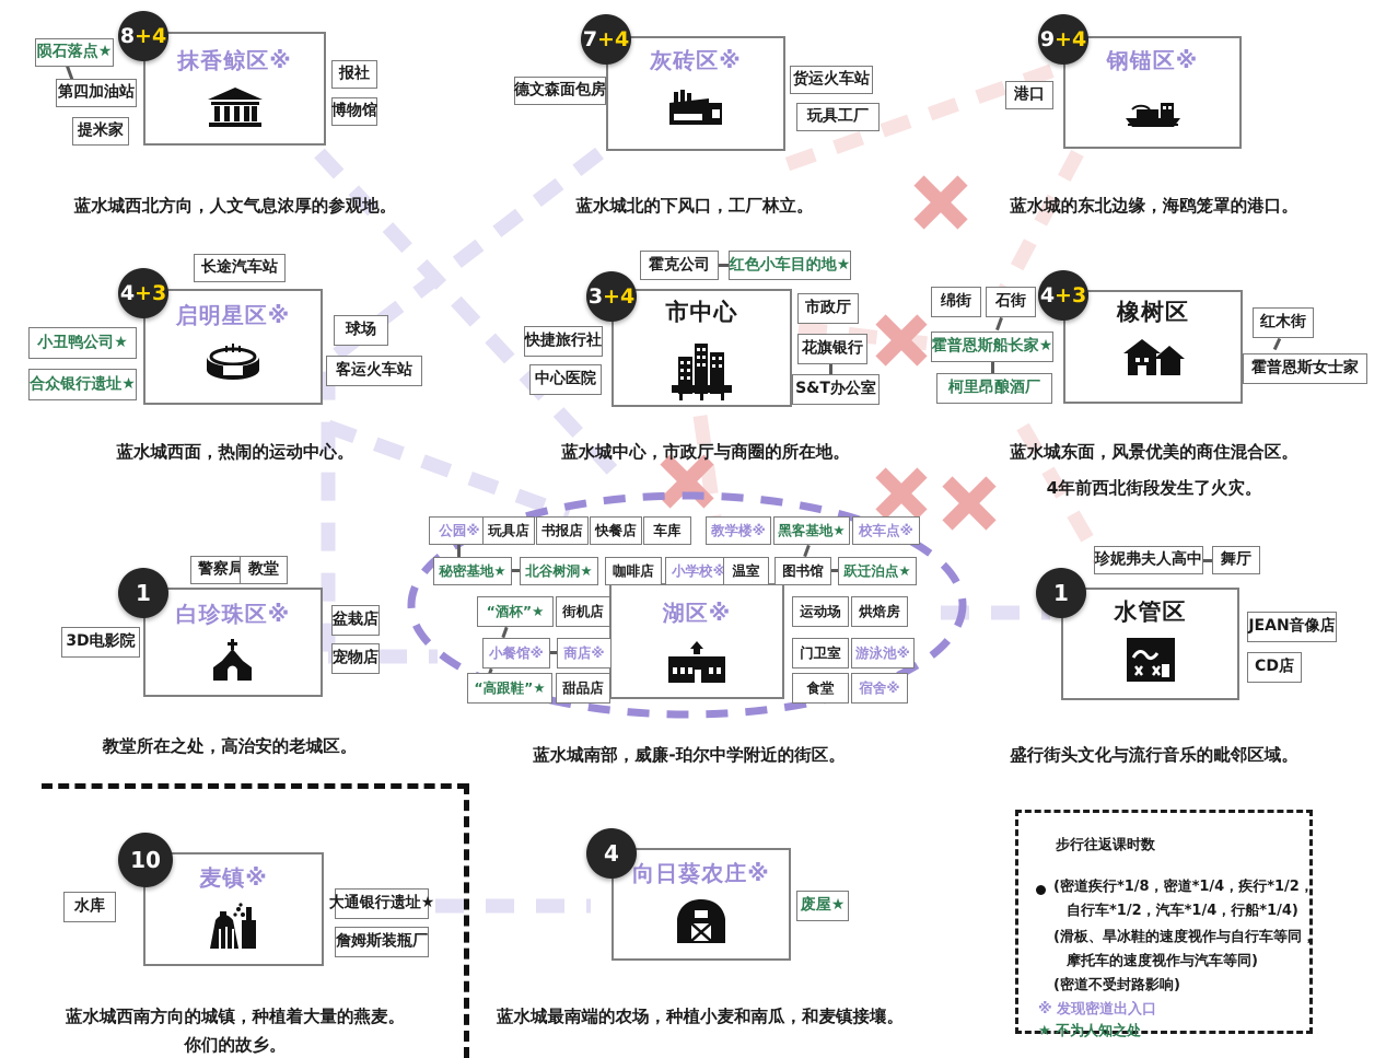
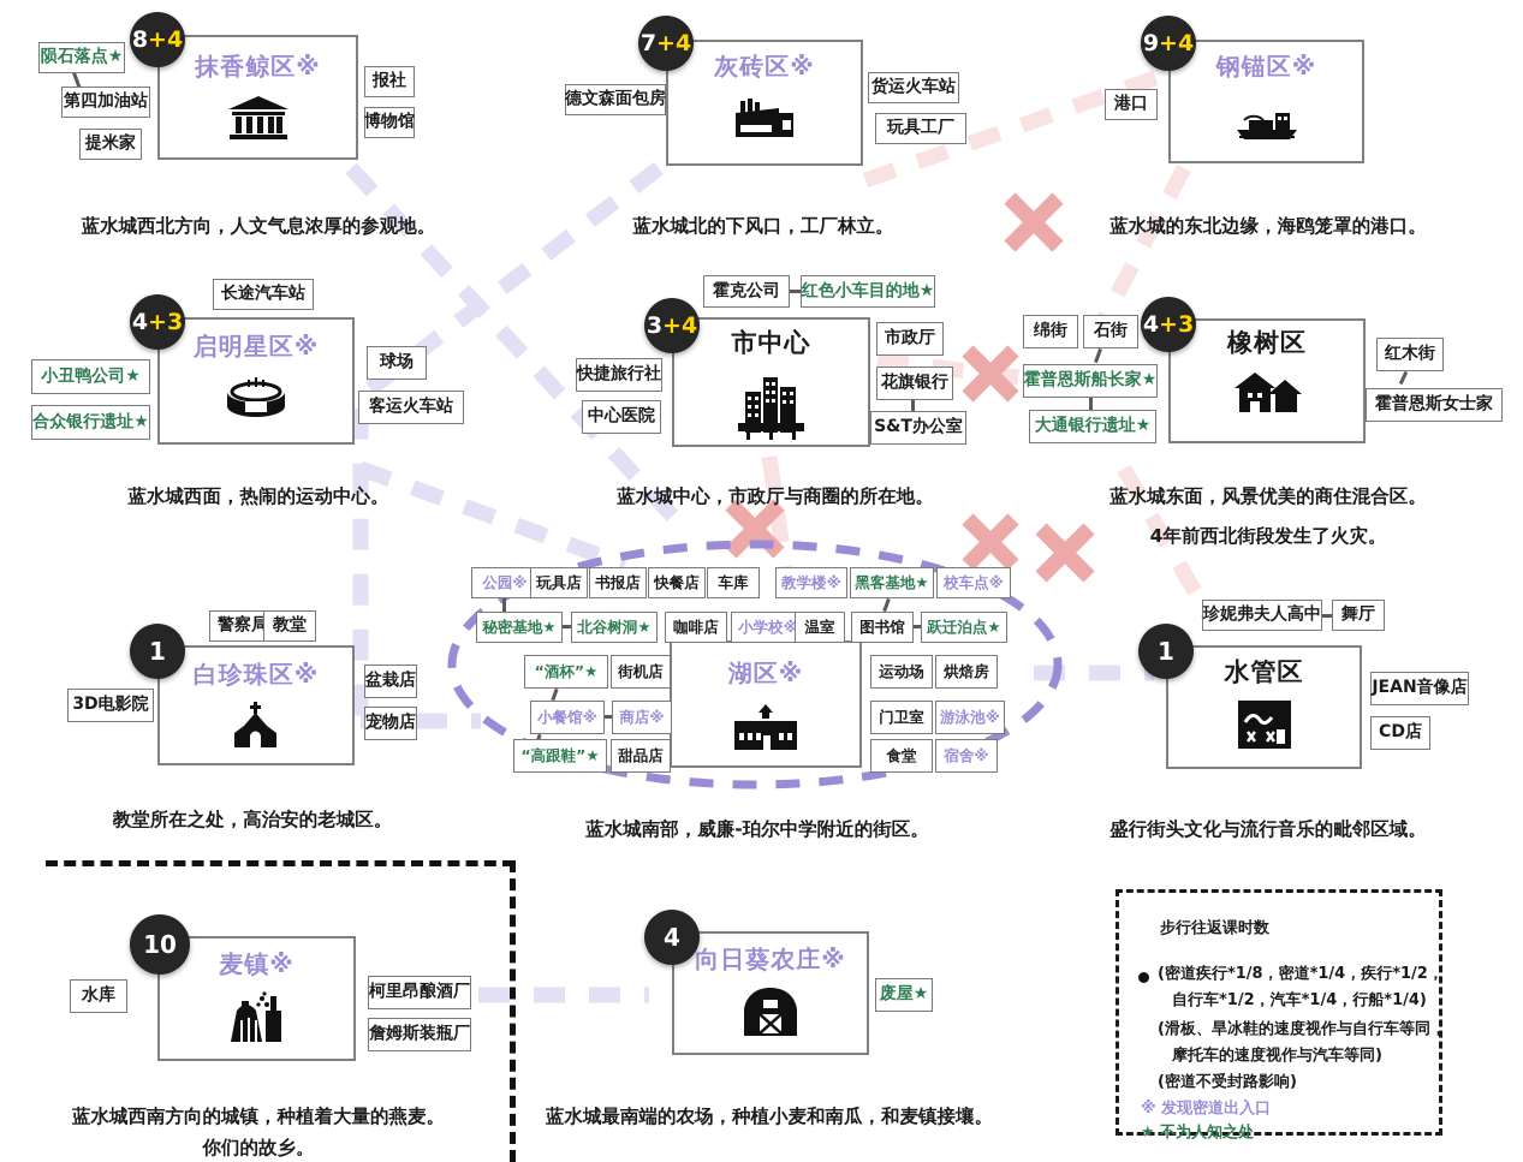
  抹香鲸区※
  8
  +4
  陨石落点★
  第四加油站
  提米家
  报社
  博物馆
  蓝水城西北方向，人文气息浓厚的参观地。
  灰砖区※
  7
  +4
  德文森面包房
  货运火车站
  玩具工厂
  蓝水城北的下风口，工厂林立。
  钢锚区※
  9
  +4
  港口
  蓝水城的东北边缘，海鸥笼罩的港口。
  启明星区※
  4
  +3
  长途汽车站
  小丑鸭公司★
  合众银行遗址★
  球场
  客运火车站
  蓝水城西面，热闹的运动中心。
  市中心
  3
  +4
  霍克公司
  红色小车目的地★
  快捷旅行社
  中心医院
  市政厅
  花旗银行
  S&T办公室
  蓝水城中心，市政厅与商圈的所在地。
  橡树区
  4
  +3
  绵街
  石街
  霍普恩斯船长家★
- 柯里昂酿酒厂
+ 大通银行遗址★
  红木街
  霍普恩斯女士家
  蓝水城东面，风景优美的商住混合区。
  4年前西北街段发生了火灾。
  白珍珠区※
  1
  警察局
  教堂
  3D电影院
  盆栽店
  宠物店
  教堂所在之处，高治安的老城区。
  湖区※
  公园※
  玩具店
  书报店
  快餐店
  车库
  教学楼※
  黑客基地★
  校车点※
  秘密基地★
  北谷树洞★
  咖啡店
  小学校※
  温室
  图书馆
  跃迁泊点★
  “酒杯”★
  街机店
  运动场
  烘焙房
  小餐馆※
  商店※
  门卫室
  游泳池※
  “高跟鞋”★
  甜品店
  食堂
  宿舍※
  蓝水城南部，威廉-珀尔中学附近的街区。
  水管区
  1
  珍妮弗夫人高中
  舞厅
  JEAN音像店
  CD店
  盛行街头文化与流行音乐的毗邻区域。
  麦镇※
  10
  水库
- 大通银行遗址★
+ 柯里昂酿酒厂
  詹姆斯装瓶厂
  蓝水城西南方向的城镇，种植着大量的燕麦。
  你们的故乡。
  向日葵农庄※
  4
  废屋★
  蓝水城最南端的农场，种植小麦和南瓜，和麦镇接壤。
  步行往返课时数
  (密道疾行*1/8，密道*1/4，疾行*1/2，
  自行车*1/2，汽车*1/4，行船*1/4)
  (滑板、旱冰鞋的速度视作与自行车等同，
  摩托车的速度视作与汽车等同)
  (密道不受封路影响)
  ※ 发现密道出入口
  ★ 不为人知之处
